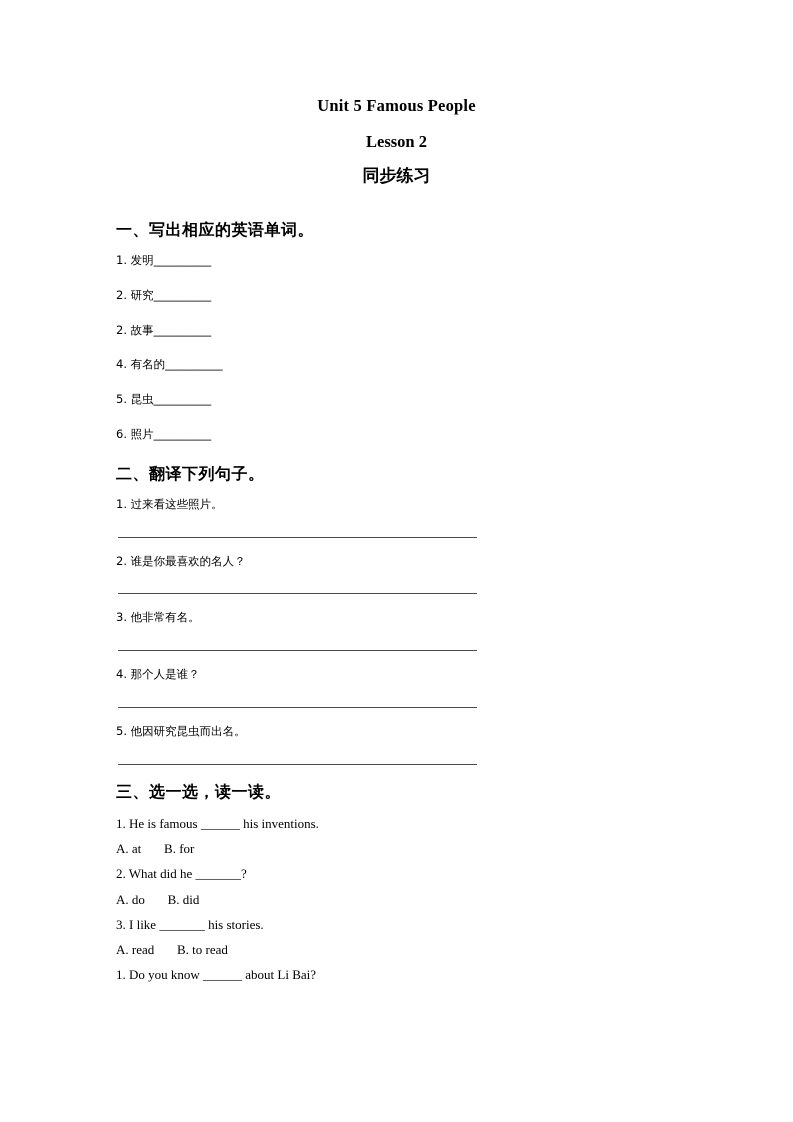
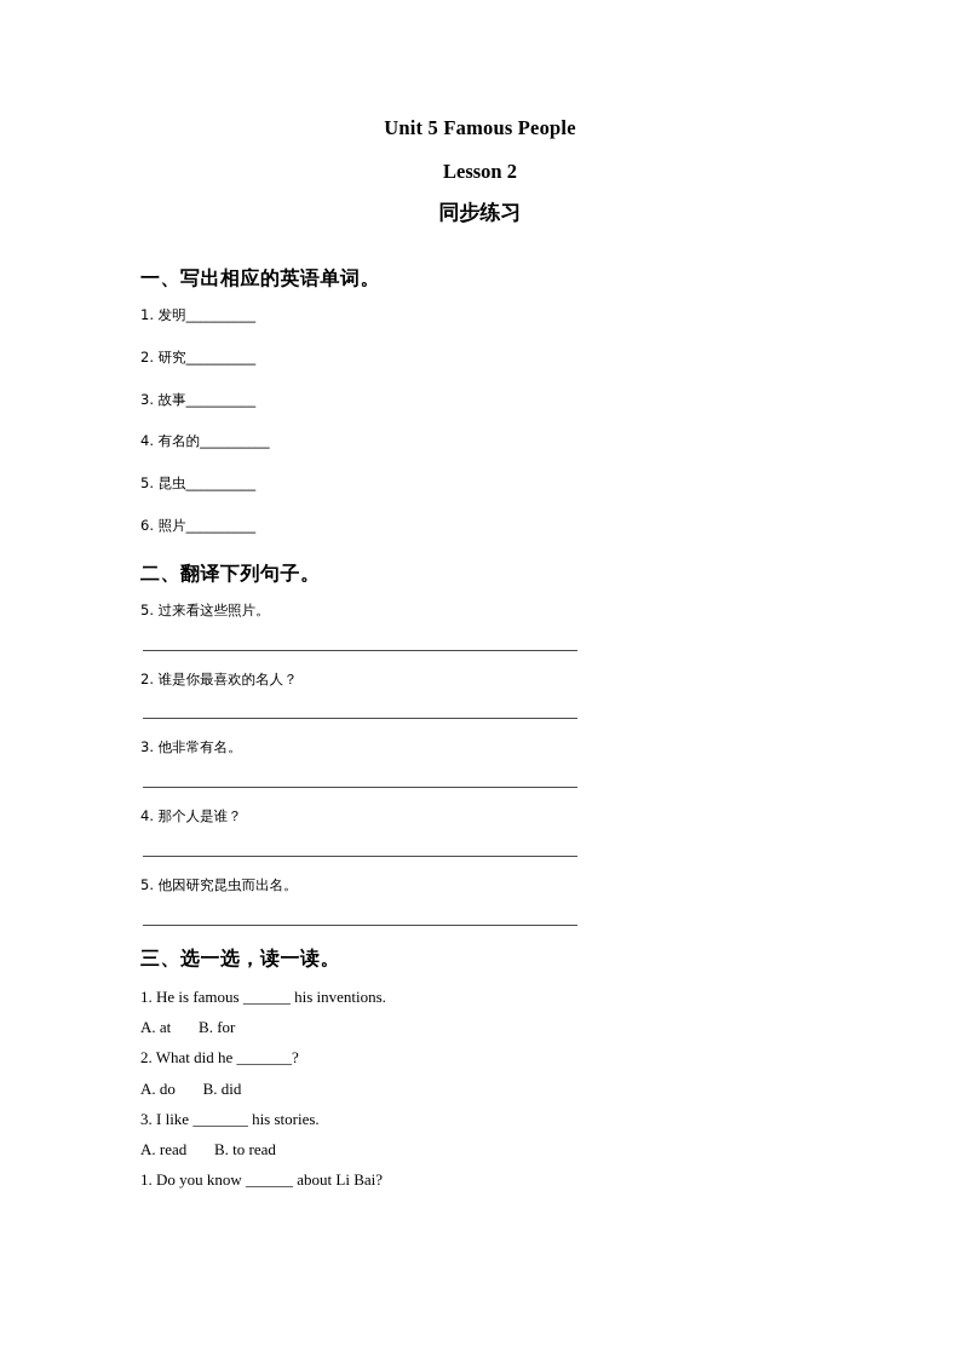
  Unit 5 Famous People
  Lesson 2
  同步练习
  一、写出相应的英语单词。
  1. 发明__________
  2. 研究__________
- 2. 故事__________
+ 3. 故事__________
  4. 有名的__________
  5. 昆虫__________
  6. 照片__________
  二、翻译下列句子。
- 1. 过来看这些照片。
+ 5. 过来看这些照片。
  2. 谁是你最喜欢的名人？
  3. 他非常有名。
  4. 那个人是谁？
  5. 他因研究昆虫而出名。
  三、选一选，读一读。
  1. He is famous ______ his inventions.
  A. at B. for
  2. What did he _______?
  A. do B. did
  3. I like _______ his stories.
  A. read B. to read
  1. Do you know ______ about Li Bai?
